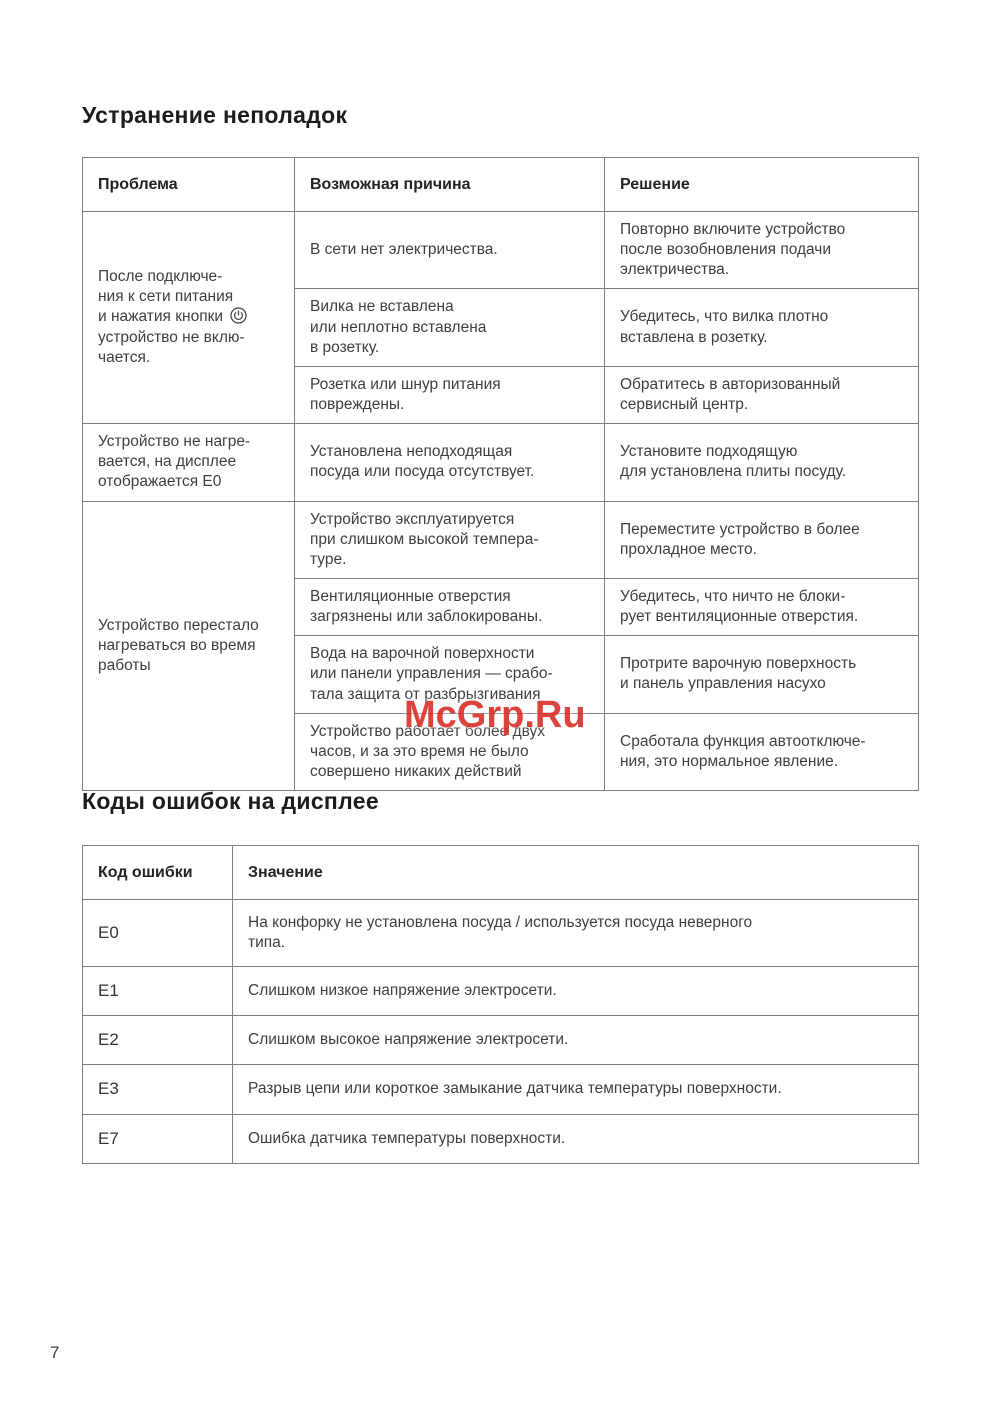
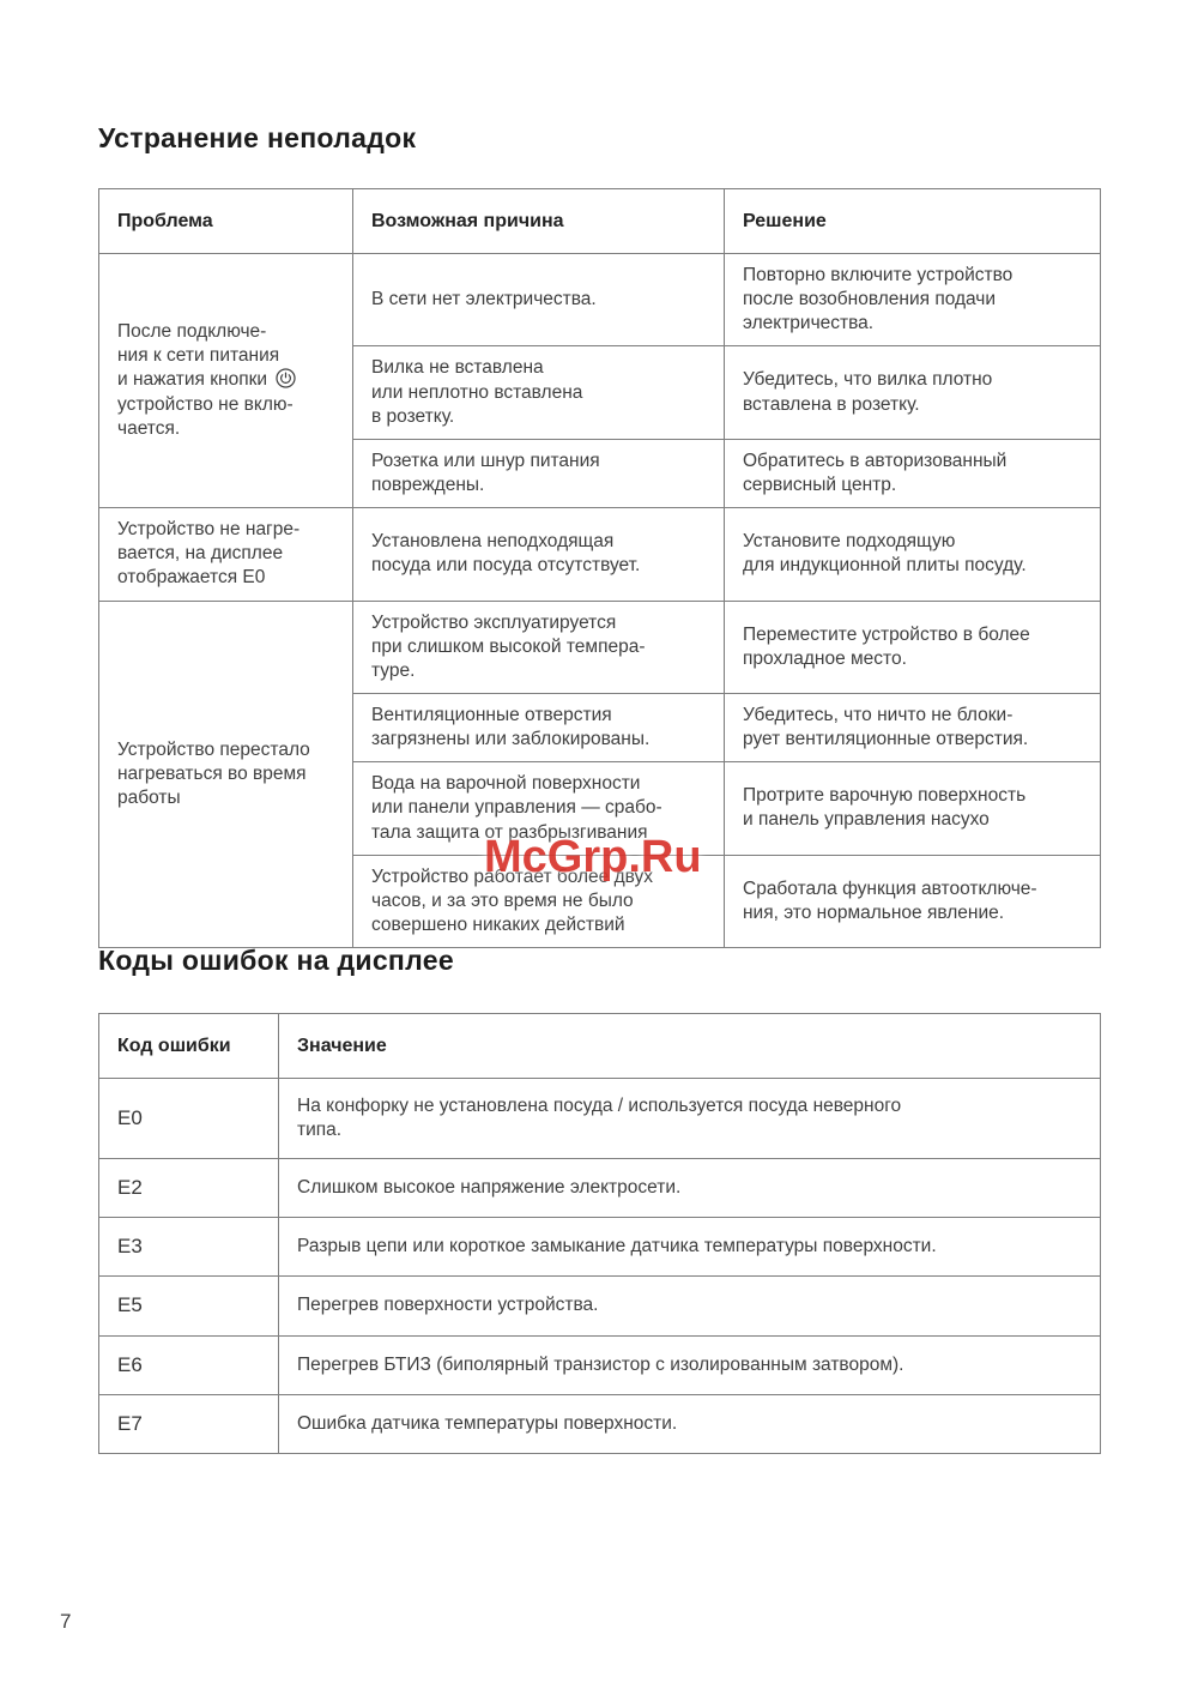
  Устранение неполадок
  Проблема	Возможная причина	Решение
  После подключе- ния к сети питания и нажатия кнопки устройство не вклю- чается.	В сети нет электричества.	Повторно включите устройство после возобновления подачи электричества.
  Вилка не вставлена или неплотно вставлена в розетку.	Убедитесь, что вилка плотно вставлена в розетку.
  Розетка или шнур питания повреждены.	Обратитесь в авторизованный сервисный центр.
- Устройство не нагре- вается, на дисплее отображается E0	Установлена неподходящая посуда или посуда отсутствует.	Установите подходящую для установлена плиты посуду.
+ Устройство не нагре- вается, на дисплее отображается E0	Установлена неподходящая посуда или посуда отсутствует.	Установите подходящую для индукционной плиты посуду.
  Устройство перестало нагреваться во время работы	Устройство эксплуатируется при слишком высокой темпера- туре.	Переместите устройство в более прохладное место.
  Вентиляционные отверстия загрязнены или заблокированы.	Убедитесь, что ничто не блоки- рует вентиляционные отверстия.
  Вода на варочной поверхности или панели управления — срабо- тала защита от разбрызгивания	Протрите варочную поверхность и панель управления насухо
  Устройство работает более двух часов, и за это время не было совершено никаких действий	Сработала функция автоотключе- ния, это нормальное явление.
  Коды ошибок на дисплее
  Код ошибки	Значение
  E0	На конфорку не установлена посуда / используется посуда неверного типа.
- E1	Слишком низкое напряжение электросети.
  E2	Слишком высокое напряжение электросети.
  E3	Разрыв цепи или короткое замыкание датчика температуры поверхности.
+ E5	Перегрев поверхности устройства.
+ E6	Перегрев БТИЗ (биполярный транзистор с изолированным затвором).
  E7	Ошибка датчика температуры поверхности.
  McGrp.Ru
  7
